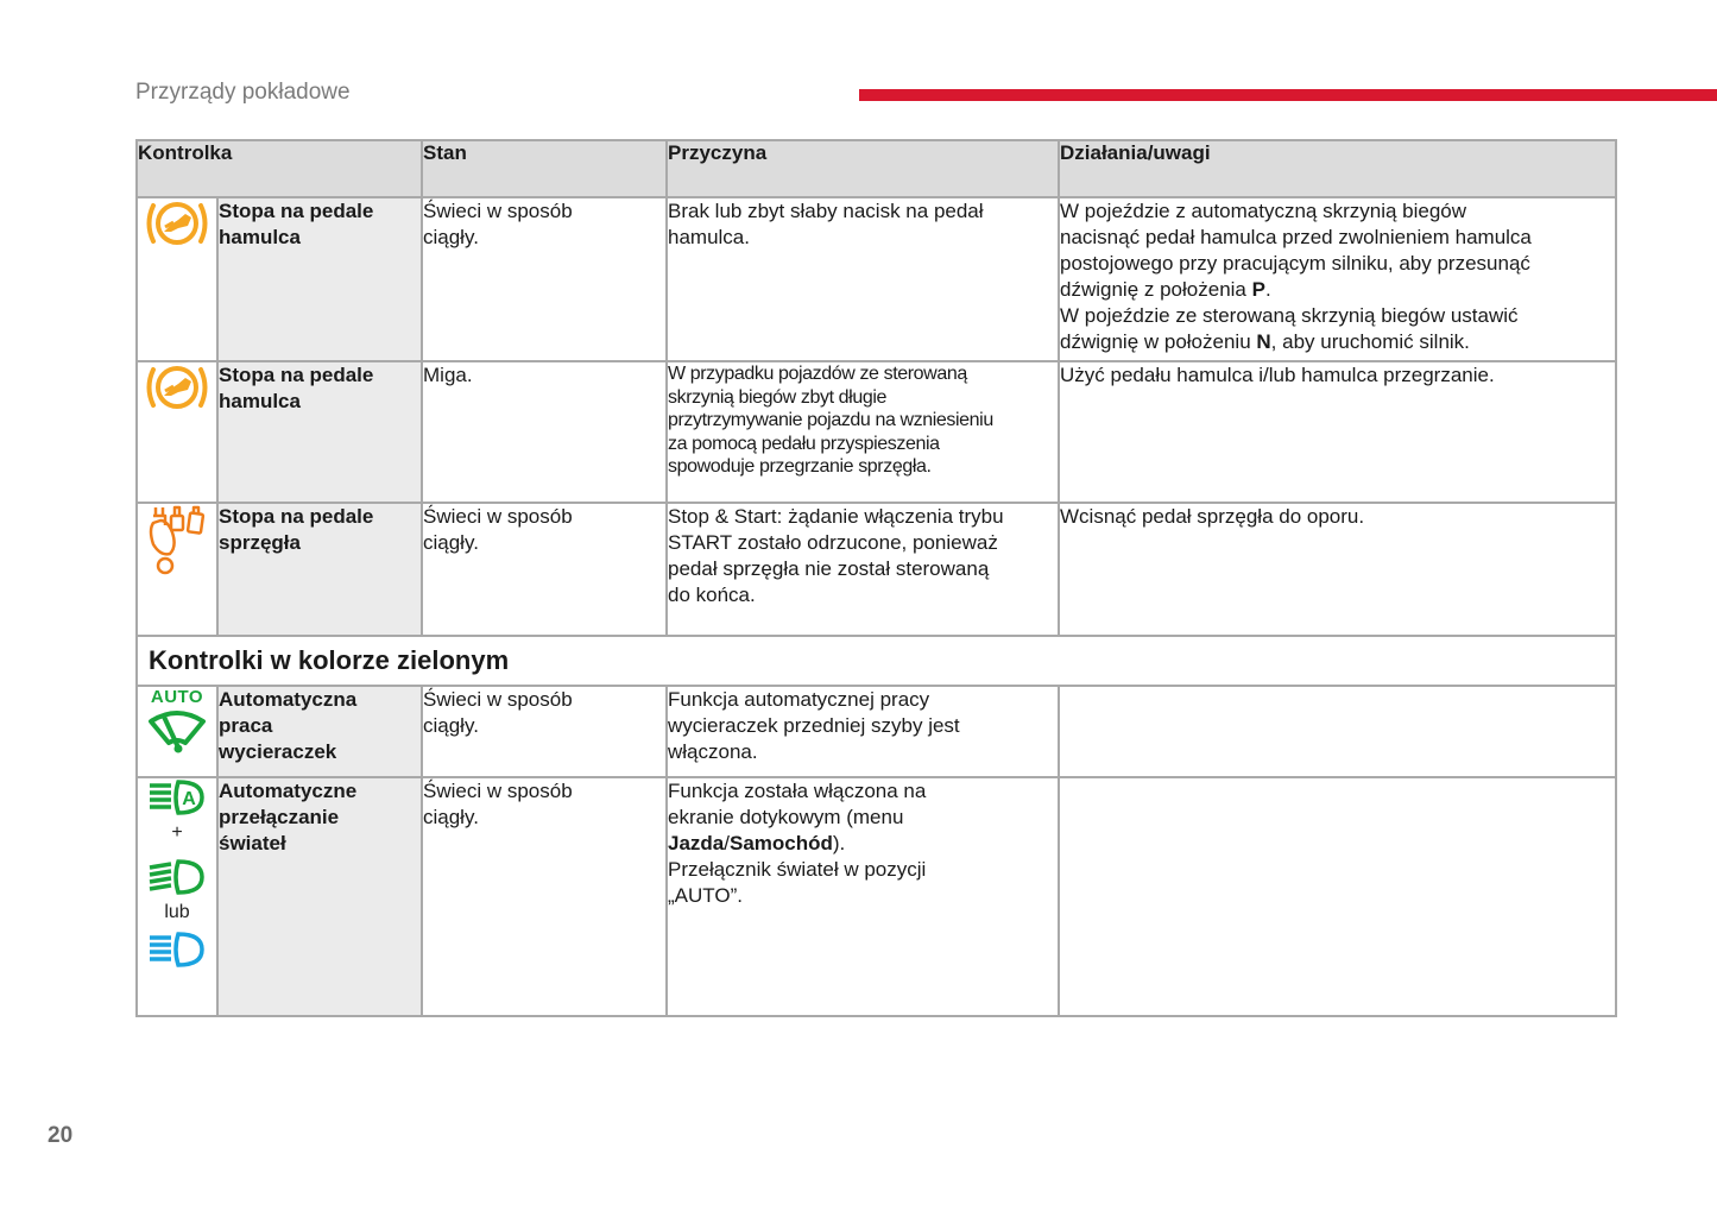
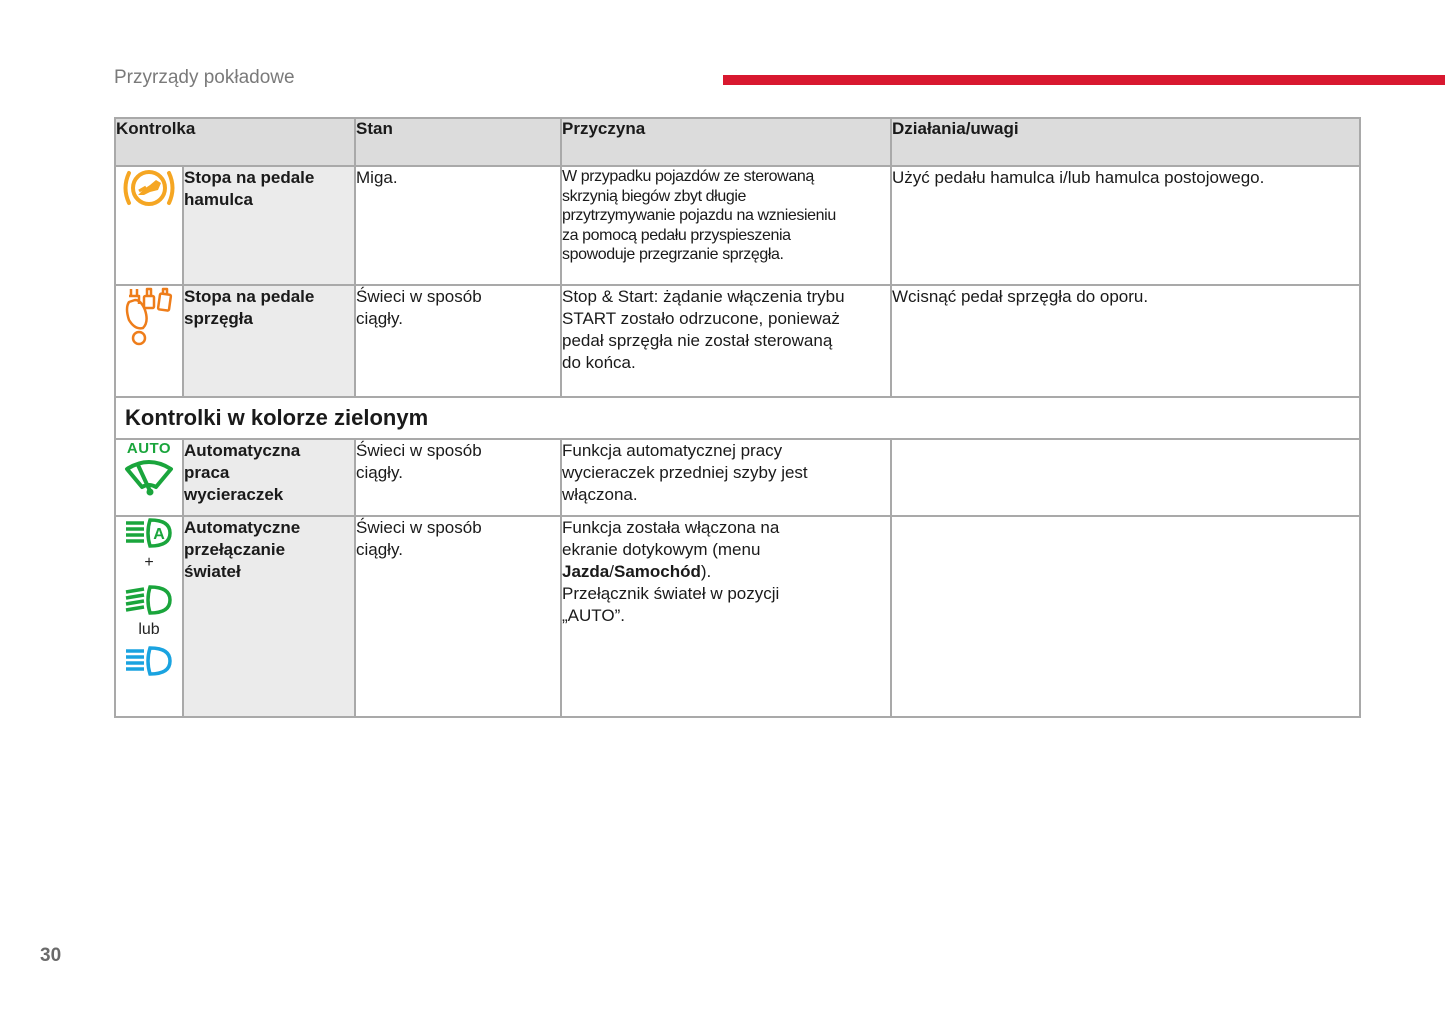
  Przyrządy pokładowe
  Kontrolka	Stan	Przyczyna	Działania/uwagi
- 	Stopa na pedale hamulca	Świeci w sposób ciągły.	Brak lub zbyt słaby nacisk na pedał hamulca.	W pojeździe z automatyczną skrzynią biegów nacisnąć pedał hamulca przed zwolnieniem hamulca postojowego przy pracującym silniku, aby przesunąć dźwignię z położenia P. W pojeździe ze sterowaną skrzynią biegów ustawić dźwignię w położeniu N, aby uruchomić silnik.
- 	Stopa na pedale hamulca	Miga.	W przypadku pojazdów ze sterowaną skrzynią biegów zbyt długie przytrzymywanie pojazdu na wzniesieniu za pomocą pedału przyspieszenia spowoduje przegrzanie sprzęgła.	Użyć pedału hamulca i/lub hamulca przegrzanie.
+ 	Stopa na pedale hamulca	Miga.	W przypadku pojazdów ze sterowaną skrzynią biegów zbyt długie przytrzymywanie pojazdu na wzniesieniu za pomocą pedału przyspieszenia spowoduje przegrzanie sprzęgła.	Użyć pedału hamulca i/lub hamulca postojowego.
  	Stopa na pedale sprzęgła	Świeci w sposób ciągły.	Stop & Start: żądanie włączenia trybu START zostało odrzucone, ponieważ pedał sprzęgła nie został sterowaną do końca.	Wcisnąć pedał sprzęgła do oporu.
  Kontrolki w kolorze zielonym
  AUTO	Automatyczna praca wycieraczek	Świeci w sposób ciągły.	Funkcja automatycznej pracy wycieraczek przedniej szyby jest włączona.
  A + lub	Automatyczne przełączanie świateł	Świeci w sposób ciągły.	Funkcja została włączona na ekranie dotykowym (menu Jazda/Samochód). Przełącznik świateł w pozycji „AUTO”.
- 20
+ 30
